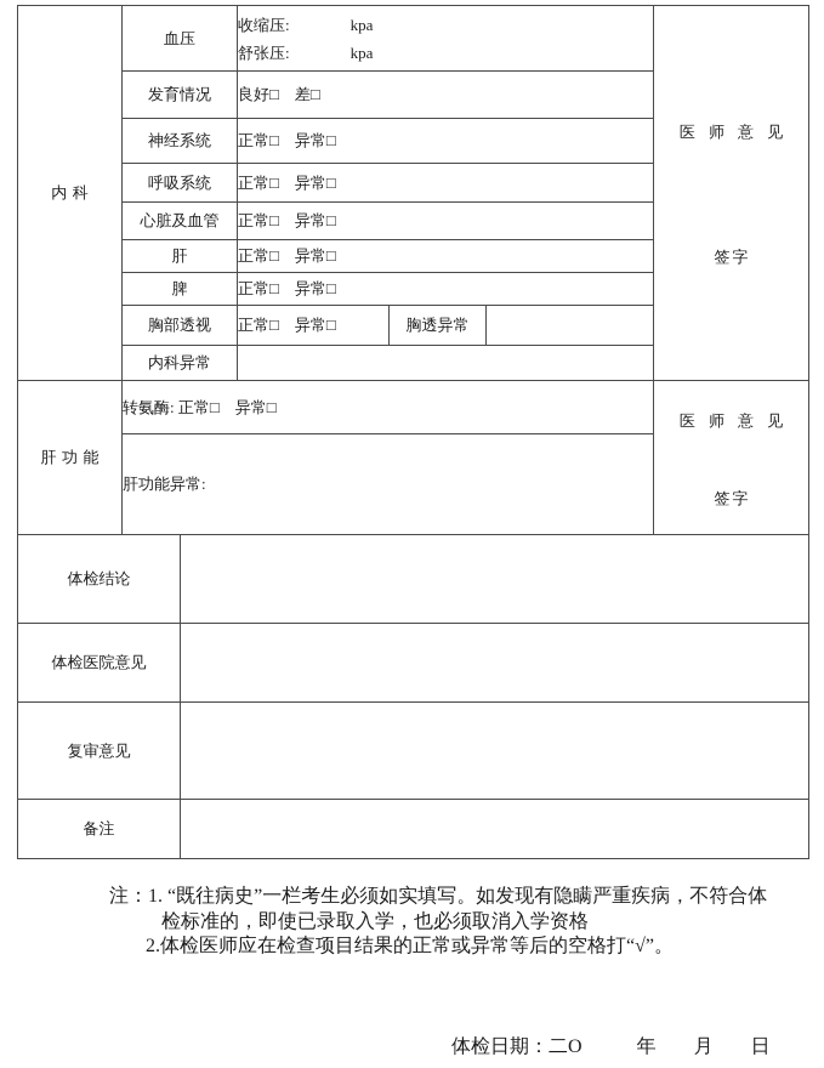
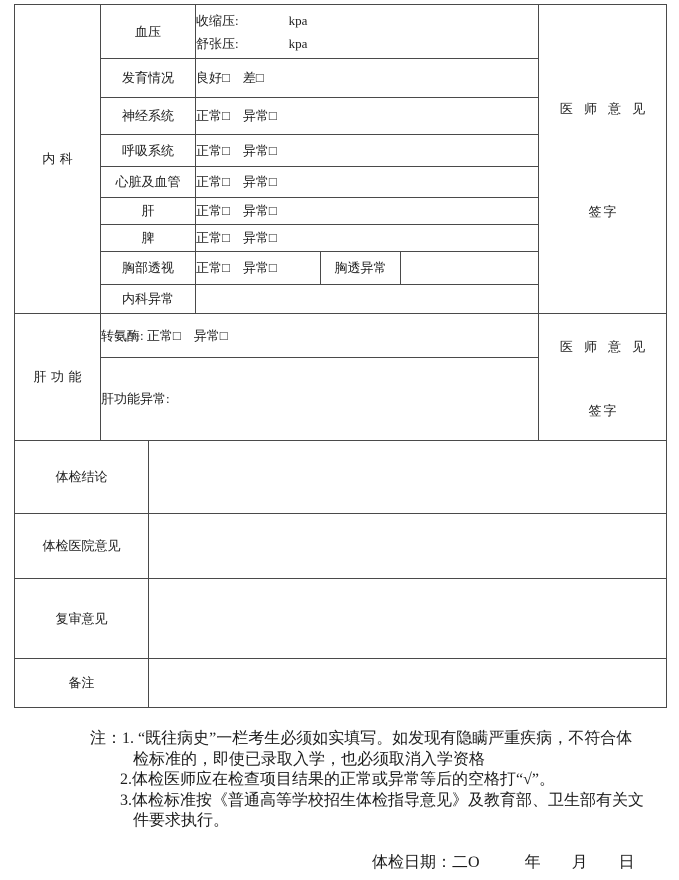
  内科	血压	收缩压: kpa 舒张压: kpa	医师意见 签字
  发育情况	良好□ 差□
  神经系统	正常□ 异常□
  呼吸系统	正常□ 异常□
  心脏及血管	正常□ 异常□
  肝	正常□ 异常□
  脾	正常□ 异常□
  胸部透视	正常□ 异常□	胸透异常
  内科异常
  肝功能	转氨酶: 正常□ 异常□	医师意见 签字
  肝功能异常:
  体检结论
  体检医院意见
  复审意见
  备注
  注：1. “既往病史”一栏考生必须如实填写。如发现有隐瞒严重疾病，不符合体
  检标准的，即使已录取入学，也必须取消入学资格
  2.体检医师应在检查项目结果的正常或异常等后的空格打“√”。
+ 3.体检标准按《普通高等学校招生体检指导意见》及教育部、卫生部有关文
+ 件要求执行。
  体检日期：二O 年 月 日
